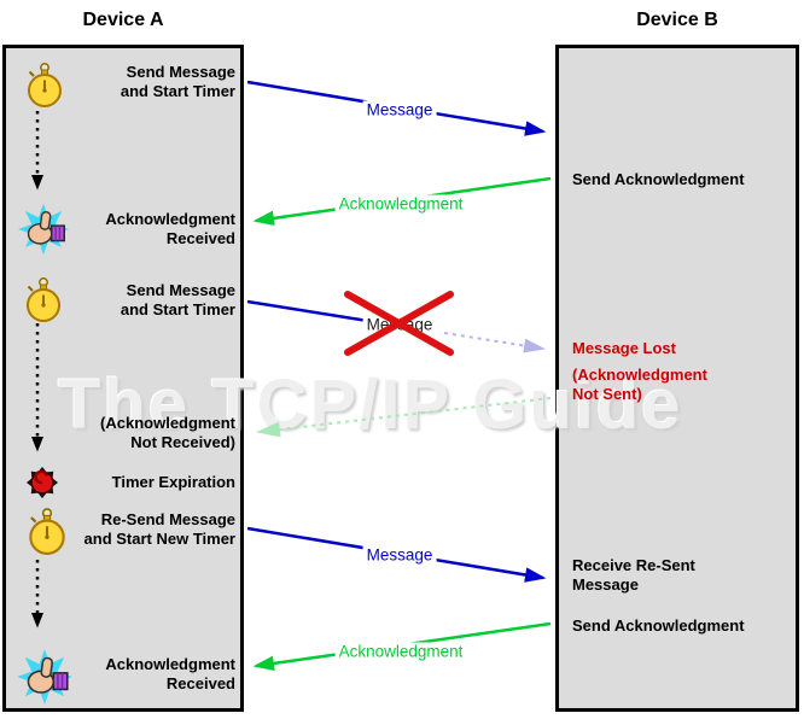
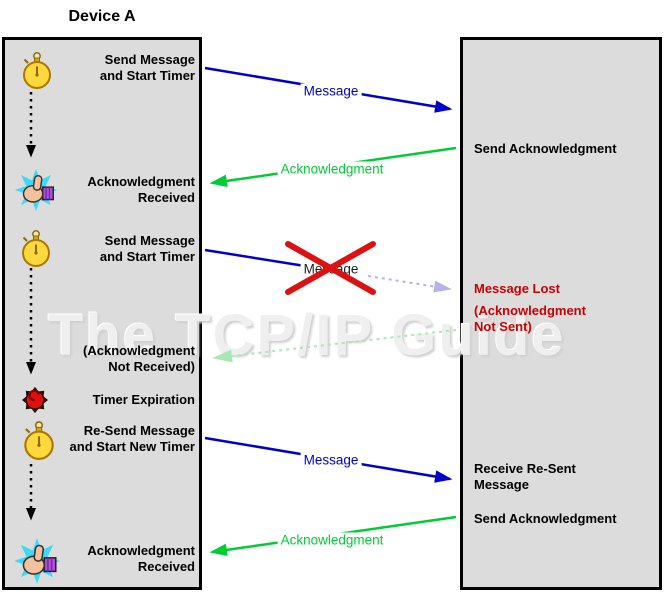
  The TCP/IP Guide
  Device A
- Device B
  Send Message
  and Start Timer
  Acknowledgment
  Received
  Send Message
  and Start Timer
  (Acknowledgment
  Not Received)
  Timer Expiration
  Re-Send Message
  and Start New Timer
  Acknowledgment
  Received
  Send Acknowledgment
  Message Lost
  (Acknowledgment
  Not Sent)
  Receive Re-Sent
  Message
  Send Acknowledgment
  Message
  Acknowledgment
  Meage
  Message
  Acknowledgment
